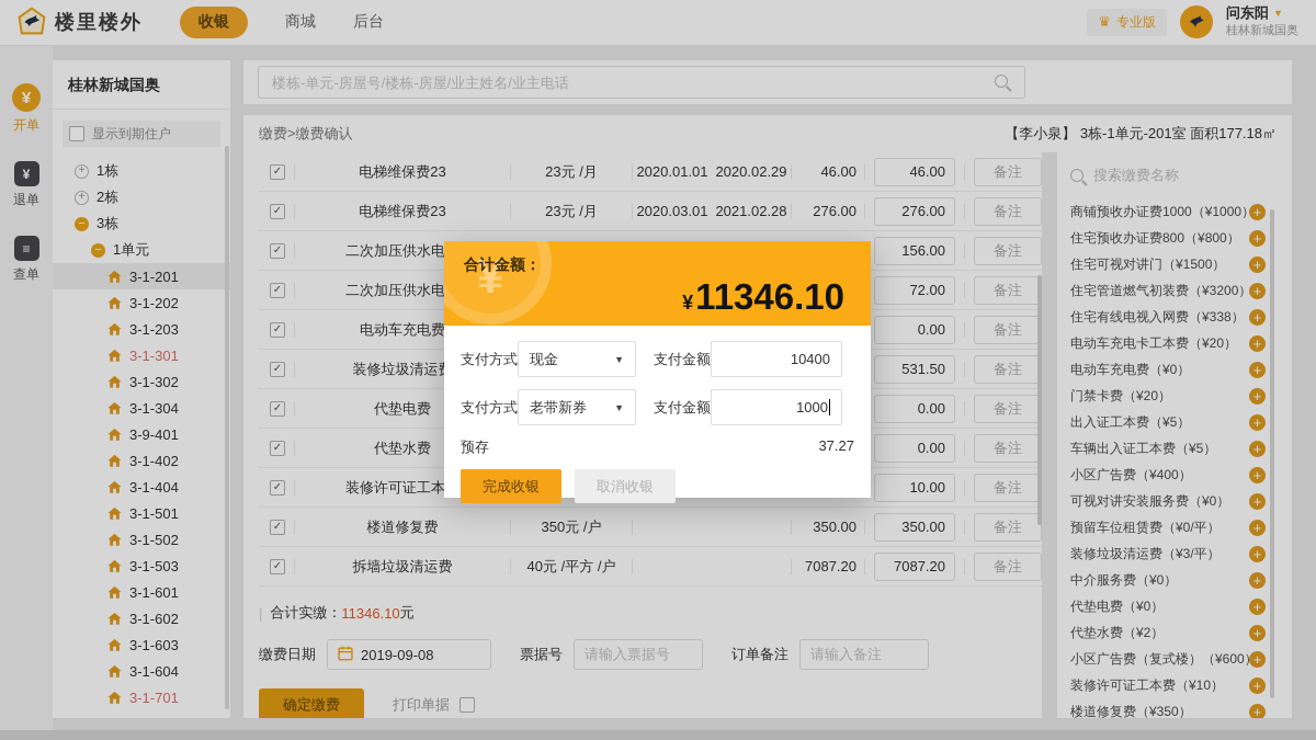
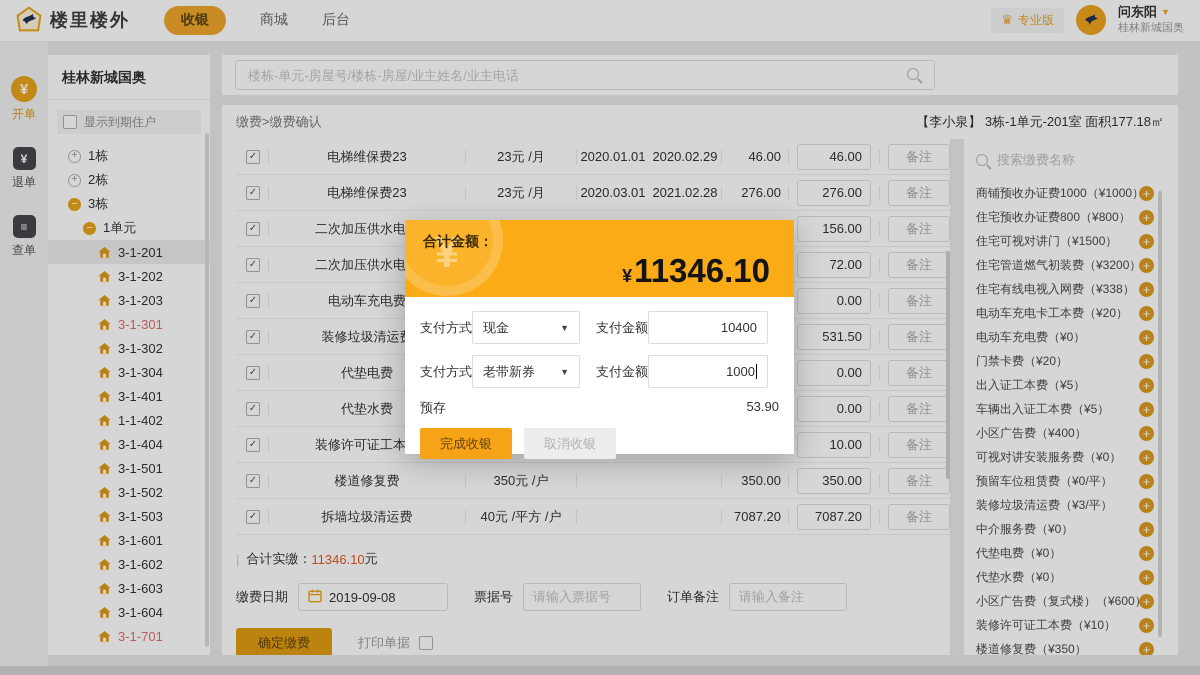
  楼里楼外
  收银
  商城
  后台
  ♛
  专业版
  问东阳
  ▼
  桂林新城国奥
  ¥
  开单
  ¥
  退单
  ≡
  查单
  桂林新城国奥
  显示到期住户
  +
  1栋
  +
  2栋
  −
  3栋
  −
  1单元
  3-1-201
  3-1-202
  3-1-203
  3-1-301
  3-1-302
  3-1-304
- 3-9-401
+ 3-1-401
- 3-1-402
+ 1-1-402
  3-1-404
  3-1-501
  3-1-502
  3-1-503
  3-1-601
  3-1-602
  3-1-603
  3-1-604
  3-1-701
  楼栋-单元-房屋号/楼栋-房屋/业主姓名/业主电话
  缴费>缴费确认
  【李小泉】 3栋-1单元-201室 面积177.18㎡
  ✓
  电梯维保费23
  23元 /月
  2020.01.01
  2020.02.29
  46.00
  46.00
  备注
  ✓
  电梯维保费23
  23元 /月
  2020.03.01
  2021.02.28
  276.00
  276.00
  备注
  ✓
  二次加压供水电
  156.00
  备注
  ✓
  二次加压供水电
  72.00
  备注
  ✓
  电动车充电费
  0.00
  备注
  ✓
  装修垃圾清运
  531.50
  备注
  ✓
  代垫电费
  0.00
  备注
  ✓
  代垫水费
  0.00
  备注
  ✓
  装修许可证工本
  10.00
  备注
  ✓
  楼道修复费
  350元 /户
  350.00
  350.00
  备注
  ✓
  拆墙垃圾清运费
  40元 /平方 /户
  7087.20
  7087.20
  备注
  |
  合计实缴：
  11346.10
  元
  缴费日期
  2019-09-08
  票据号
  请输入票据号
  订单备注
  请输入备注
  确定缴费
  打印单据
  搜索缴费名称
  商铺预收办证费1000（¥1000
  +
  住宅预收办证费800（¥800）
  +
  住宅可视对讲门（¥1500）
  +
  住宅管道燃气初装费（¥3200）
  +
  住宅有线电视入网费（¥338）
  +
  电动车充电卡工本费（¥20）
  +
  电动车充电费（¥0）
  +
  门禁卡费（¥20）
  +
  出入证工本费（¥5）
  +
  车辆出入证工本费（¥5）
  +
  小区广告费（¥400）
  +
  可视对讲安装服务费（¥0）
  +
  预留车位租赁费（¥0/平）
  +
  装修垃圾清运费（¥3/平）
  +
  中介服务费（¥0）
  +
  代垫电费（¥0）
  +
- 代垫水费（¥2）
+ 代垫水费（¥0）
  +
  小区广告费（复式楼）（¥600
  +
  装修许可证工本费（¥10）
  +
  楼道修复费（¥350）
  +
  ¥
  合计金额：
  ¥
  11346.10
  支付方式
  现金
  ▼
  支付金额
  10400
  支付方式
  老带新券
  ▼
  支付金额
  1000
  预存
- 37.27
+ 53.90
  完成收银
  取消收银
